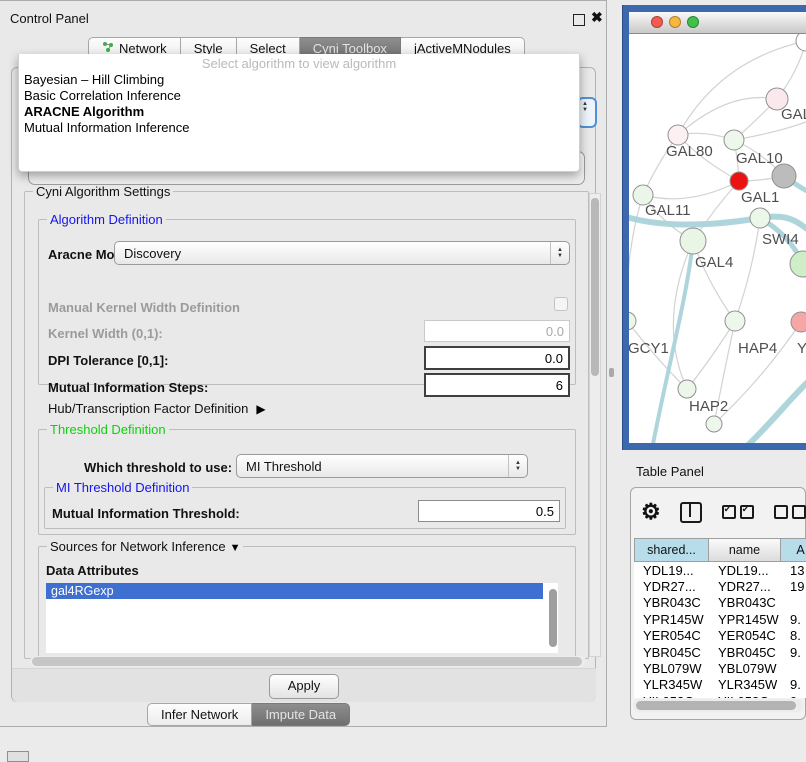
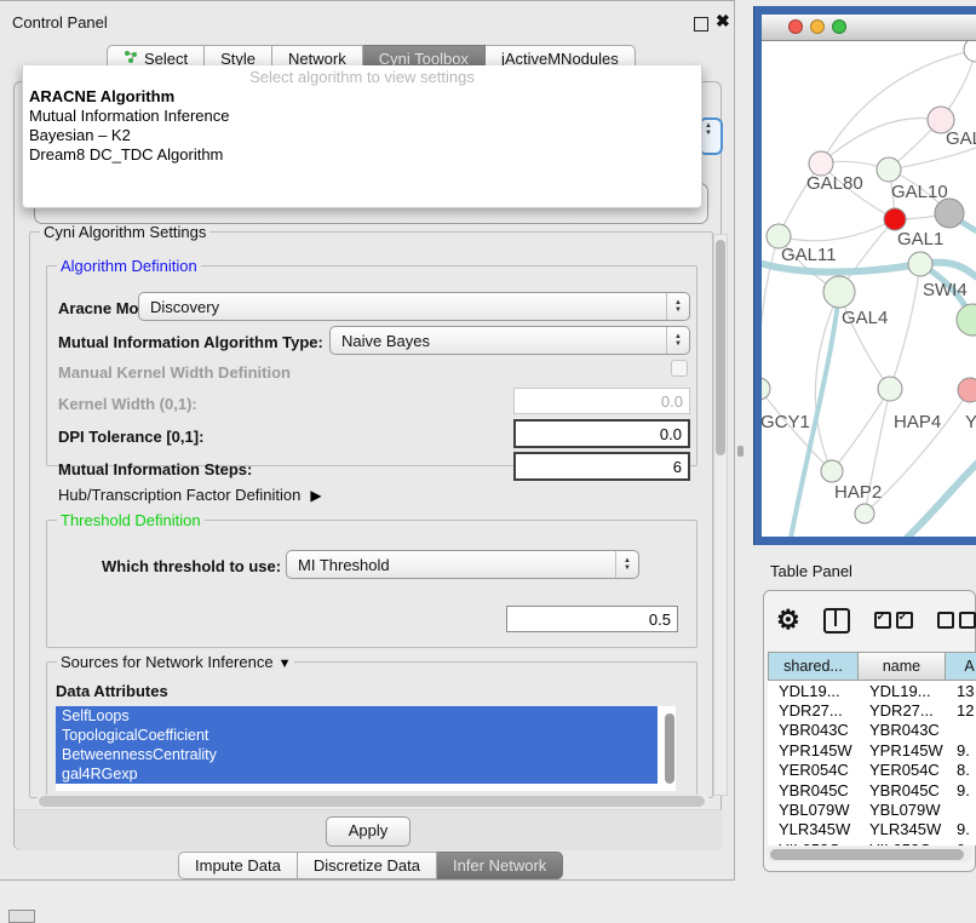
  Control Panel
  ✖
- Network
+ Select
  Style
- Select
+ Network
  Cyni Toolbox
  jActiveMNodules
  Cyni Algorithm Settings
  Algorithm Definition
  Aracne Mo
  Discovery
+ Mutual Information Algorithm Type:
+ Naive Bayes
  Manual Kernel Width Definition
  Kernel Width (0,1):
  0.0
  DPI Tolerance [0,1]:
  0.0
  Mutual Information Steps:
  6
  Hub/Transcription Factor Definition
  Threshold Definition
  Which threshold to use:
  MI Threshold
- MI Threshold Definition
- Mutual Information Threshold:
  0.5
  Sources for Network Inference
  Data Attributes
+ SelfLoops
+ TopologicalCoefficient
+ BetweennessCentrality
  gal4RGexp
  Apply
- Infer Network
+ Impute Data
+ Discretize Data
- Impute Data
+ Infer Network
- Select algorithm to view algorithm
+ Select algorithm to view settings
- Bayesian – Hill Climbing
- Basic Correlation Inference
  ARACNE Algorithm
  Mutual Information Inference
+ Bayesian – K2
+ Dream8 DC_TDC Algorithm
  GAL80
  GAL10
  GAL1
  GAL11
  SWI4
  GAL4
  GCY1
  HAP4
  Y
  HAP2
  Table Panel
  shared...
  name
  A
  YDL19...
  YDL19...
  13
  YDR27...
  YDR27...
- 19
+ 12
  YBR043C
  YBR043C
  YPR145W
  YPR145W
  9.
  YER054C
  YER054C
  8.
  YBR045C
  YBR045C
  9.
  YBL079W
  YBL079W
  YLR345W
  YLR345W
  9.
